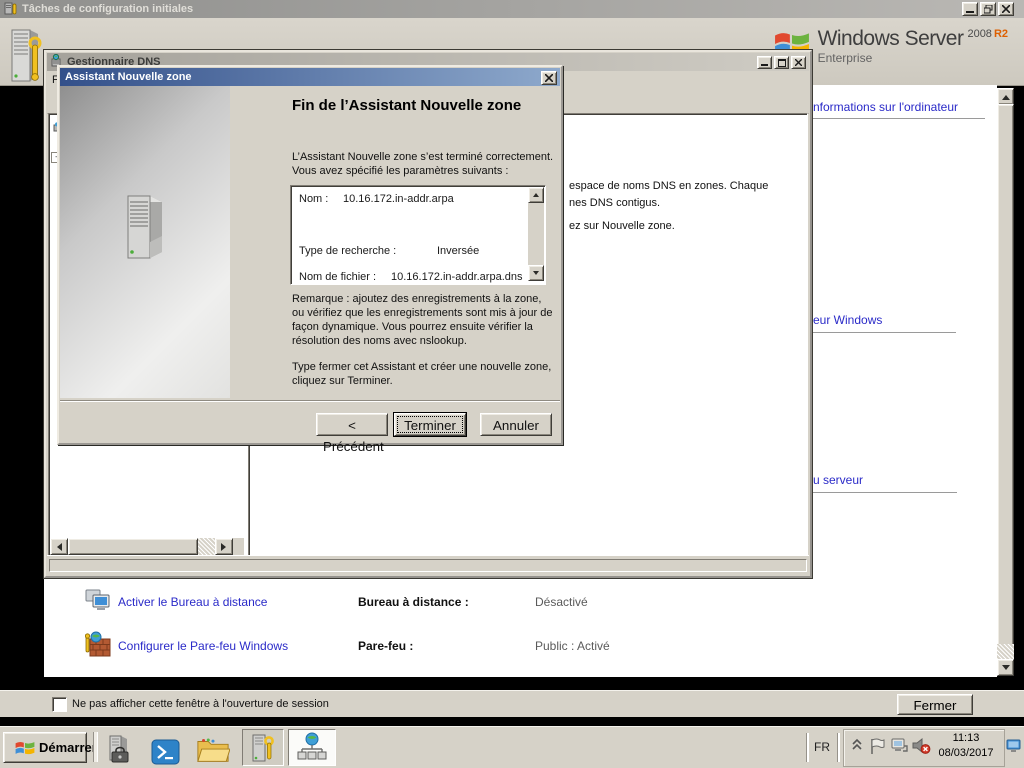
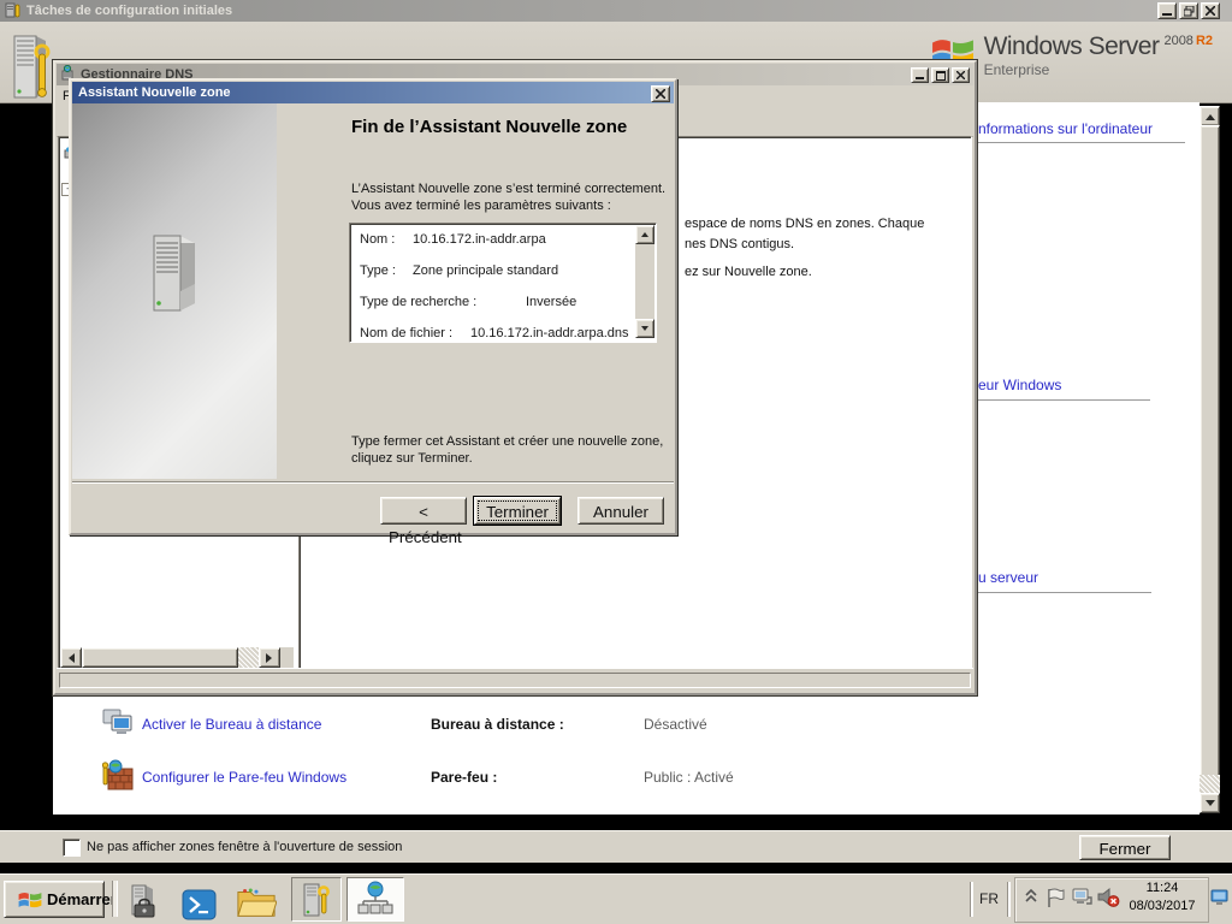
  Tâches de configuration initiales
  Windows Server 2008 R2
  Enterprise
  nformations sur l'ordinateur
  eur Windows
  u serveur
  Activer le Bureau à distance
  Bureau à distance :
  Désactivé
  Configurer le Pare-feu Windows
  Pare-feu :
  Public : Activé
  Gestionnaire DNS
  F
  espace de noms DNS en zones. Chaque
  nes DNS contigus.
  ez sur Nouvelle zone.
  Assistant Nouvelle zone
  Fin de l’Assistant Nouvelle zone
- L’Assistant Nouvelle zone s’est terminé correctement. Vous avez spécifié les paramètres suivants :
+ L’Assistant Nouvelle zone s’est terminé correctement. Vous avez terminé les paramètres suivants :
  Nom :
  10.16.172.in-addr.arpa
+ Type :
+ Zone principale standard
  Type de recherche :
  Inversée
  Nom de fichier :
  10.16.172.in-addr.arpa.dns
- Remarque : ajoutez des enregistrements à la zone, ou vérifiez que les enregistrements sont mis à jour de façon dynamique. Vous pourrez ensuite vérifier la résolution des noms avec nslookup.
  Type fermer cet Assistant et créer une nouvelle zone, cliquez sur Terminer.
  < Précédent
  Terminer
  Annuler
- Ne pas afficher cette fenêtre à l'ouverture de session
+ Ne pas afficher zones fenêtre à l'ouverture de session
  Fermer
  Démarre
  FR
- 11:13
+ 11:24
  08/03/2017
